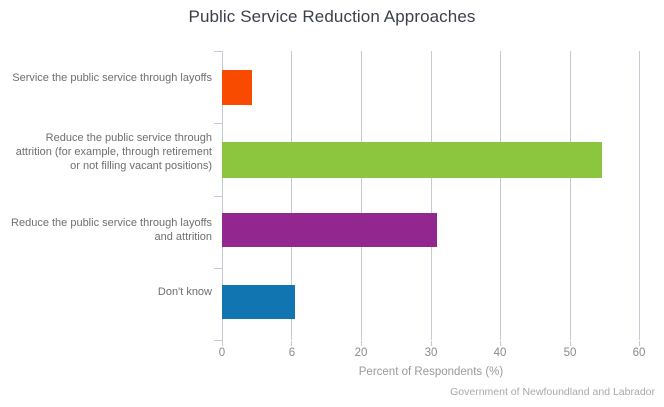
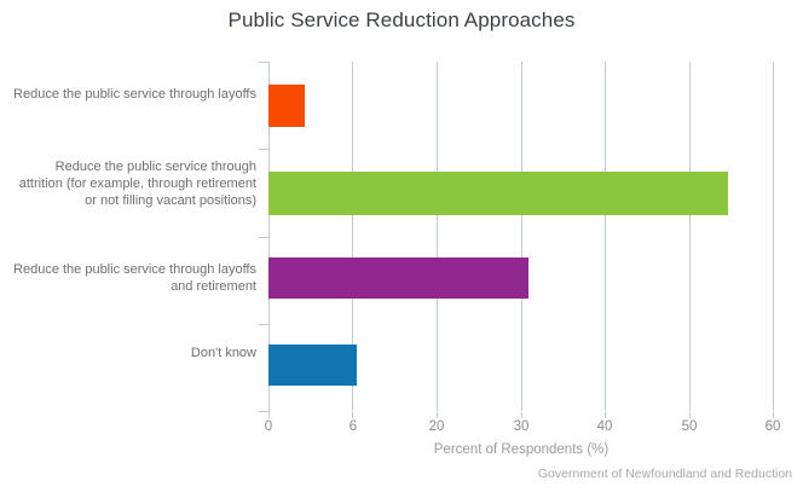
  Public Service Reduction Approaches
- Service the public service through layoffs
+ Reduce the public service through layoffs
  Reduce the public service through attrition (for example, through retirement or not filling vacant positions)
- Reduce the public service through layoffs and attrition
+ Reduce the public service through layoffs and retirement
  Don't know
  0
  6
  20
  30
  40
  50
  60
  Percent of Respondents (%)
- Government of Newfoundland and Labrador
+ Government of Newfoundland and Reduction
